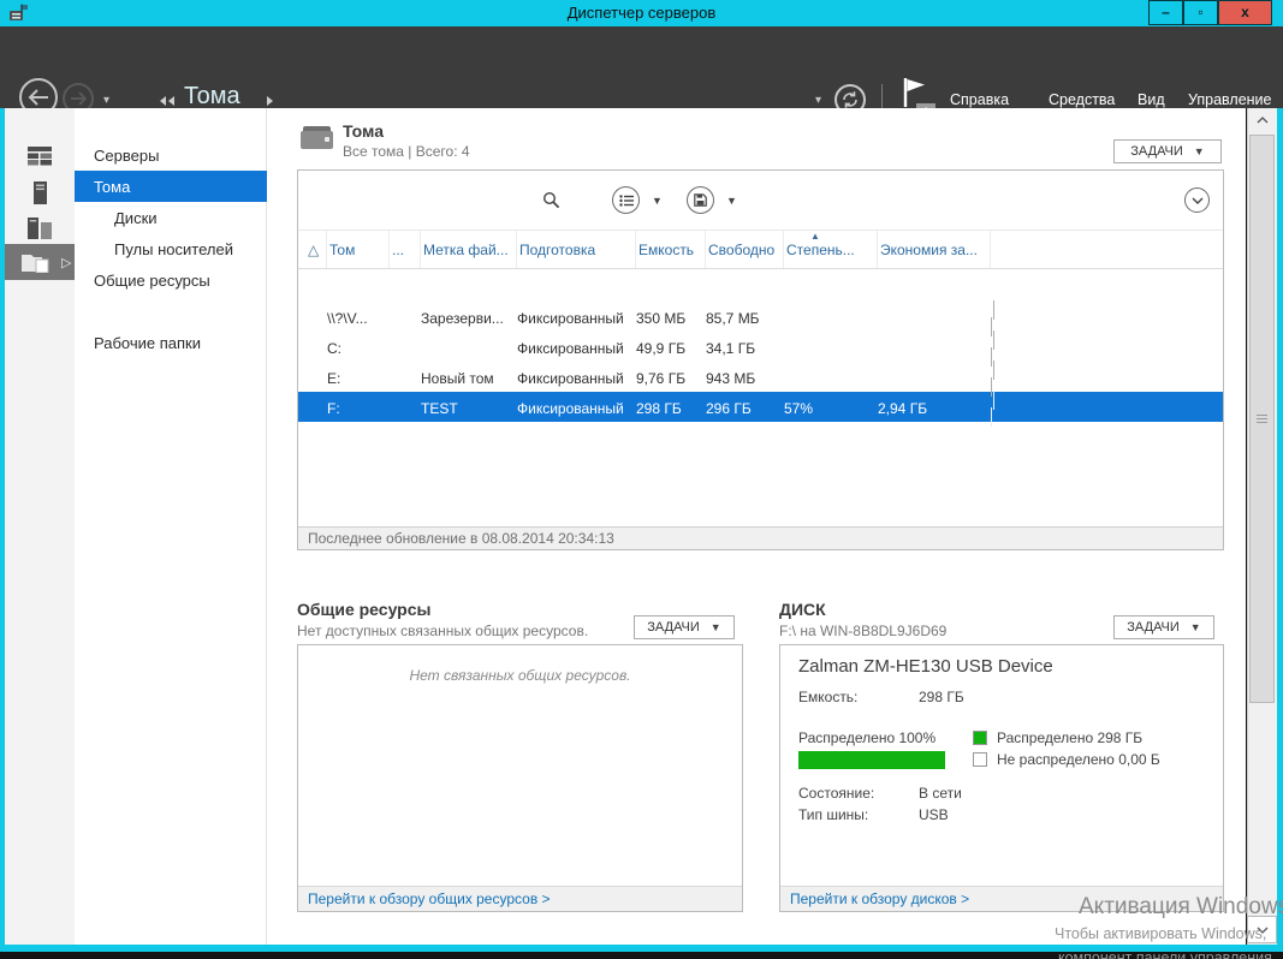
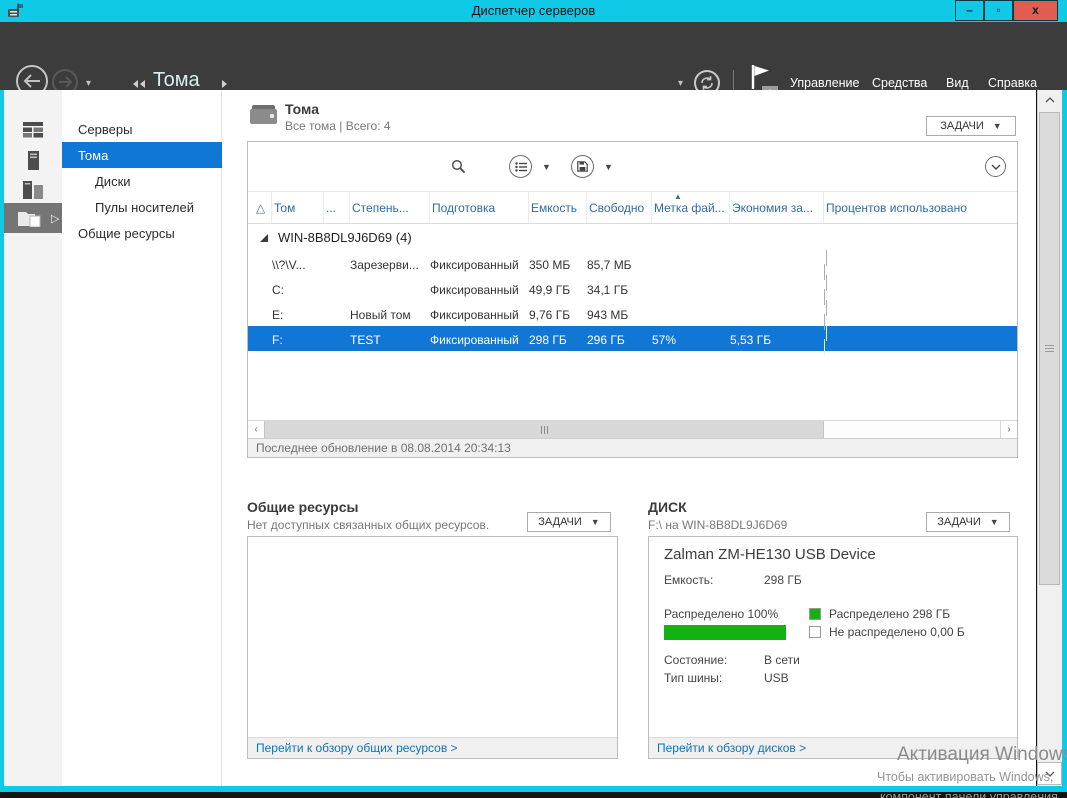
  Диспетчер серверов
  –
  ▫
  x
  ▾
  Тома
  ▾
- Справка
+ Управление
  Средства
  Вид
- Управление
+ Справка
  ▷
  Серверы
  Тома
  Диски
  Пулы носителей
  Общие ресурсы
- Рабочие папки
  Тома
  Все тома | Всего: 4
  ЗАДАЧИ
  ▼
  ▼
  ▼
  △
  Том
  ...
- Метка фай...
+ Степень...
  Подготовка
  Емкость
  Свободно
  ▲
- Степень...
+ Метка фай...
  Экономия за...
+ Процентов использовано
+ WIN-8B8DL9J6D69 (4)
  \\?\V...
  Зарезерви...
  Фиксированный
  350 МБ
  85,7 МБ
  C:
  Фиксированный
  49,9 ГБ
  34,1 ГБ
  E:
  Новый том
  Фиксированный
  9,76 ГБ
  943 МБ
  F:
  TEST
  Фиксированный
  298 ГБ
  296 ГБ
  57%
- 2,94 ГБ
+ 5,53 ГБ
+ ‹
+ ›
  Последнее обновление в 08.08.2014 20:34:13
  Общие ресурсы
  Нет доступных связанных общих ресурсов.
  ЗАДАЧИ
  ▼
- Нет связанных общих ресурсов.
  Перейти к обзору общих ресурсов >
  ДИСК
  F:\ на WIN-8B8DL9J6D69
  ЗАДАЧИ
  ▼
  Zalman ZM-HE130 USB Device
  Емкость:
  298 ГБ
  Распределено 100%
  Распределено 298 ГБ
  Не распределено 0,00 Б
  Состояние:
  В сети
  Тип шины:
  USB
  Перейти к обзору дисков >
  Активация Window
  Чтобы активировать Windows,
  компонент панели управления
